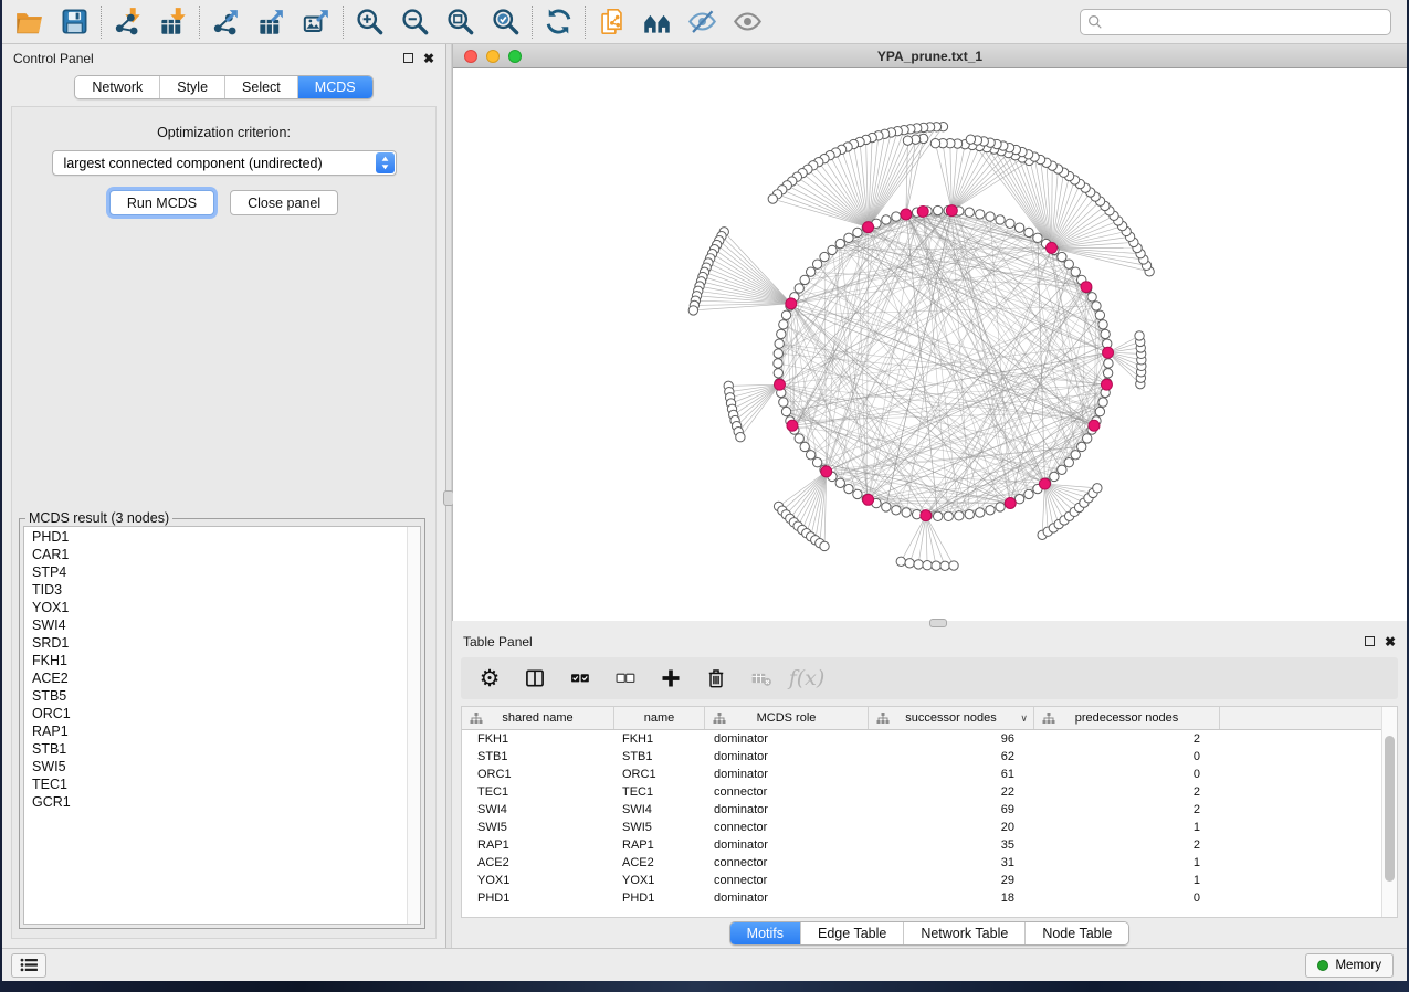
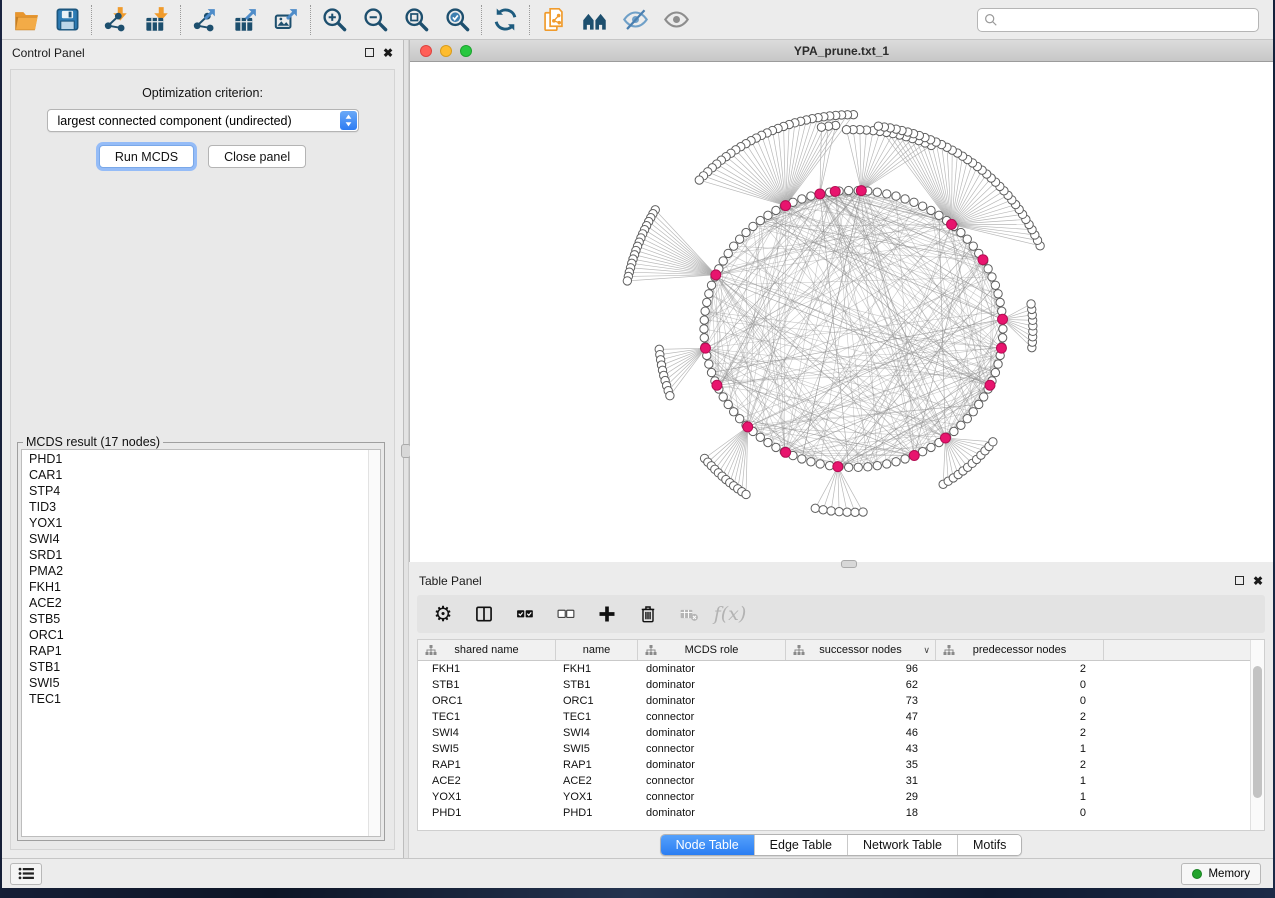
  Control Panel
  ✖
- Network
- Style
- Select
- MCDS
  Optimization criterion:
  largest connected component (undirected)
  Run MCDS
  Close panel
- MCDS result (3 nodes)
+ MCDS result (17 nodes)
  PHD1
  CAR1
  STP4
  TID3
  YOX1
  SWI4
  SRD1
+ PMA2
  FKH1
  ACE2
  STB5
  ORC1
  RAP1
  STB1
  SWI5
  TEC1
- GCR1
  YPA_prune.txt_1
  Table Panel
  ✖
  ⚙
  f(x)
  shared name
  name
  MCDS role
  successor nodes
  ∨
  predecessor nodes
  FKH1
  FKH1
  dominator
  96
  2
  STB1
  STB1
  dominator
  62
  0
  ORC1
  ORC1
  dominator
- 61
+ 73
  0
  TEC1
  TEC1
  connector
- 22
+ 47
  2
  SWI4
  SWI4
  dominator
- 69
+ 46
  2
  SWI5
  SWI5
  connector
- 20
+ 43
  1
  RAP1
  RAP1
  dominator
  35
  2
  ACE2
  ACE2
  connector
  31
  1
  YOX1
  YOX1
  connector
  29
  1
  PHD1
  PHD1
  dominator
  18
  0
- Motifs
+ Node Table
  Edge Table
  Network Table
- Node Table
+ Motifs
  Memory
